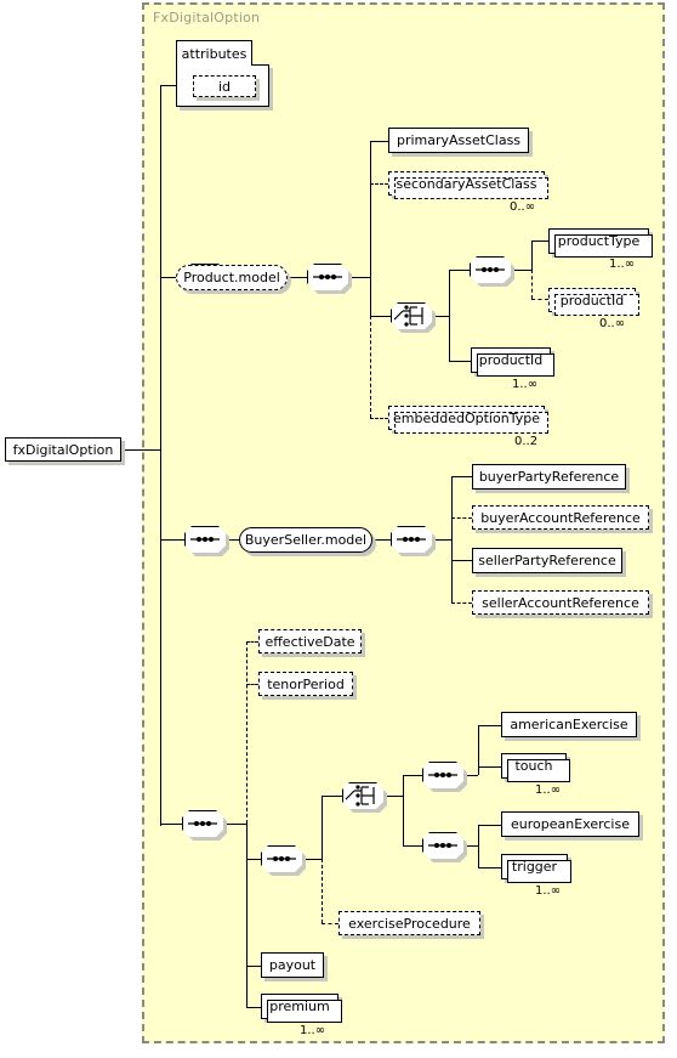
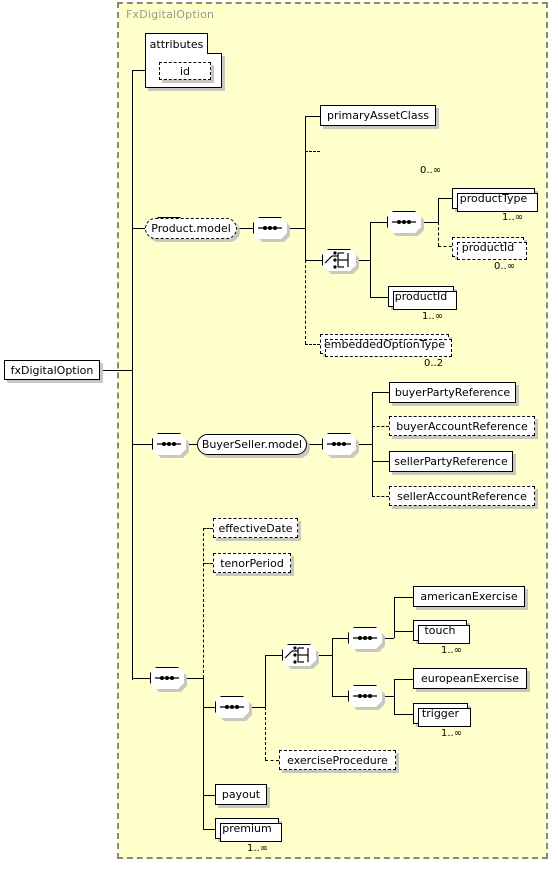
  FxDigitalOption
  fxDigitalOption
  attributes
  id
  Product.model
  primaryAssetClass
- secondaryAssetClass
  0..∞
  productType
  1..∞
  productId
  0..∞
  productId
  1..∞
  embeddedOptionType
  0..2
  BuyerSeller.model
  buyerPartyReference
  buyerAccountReference
  sellerPartyReference
  sellerAccountReference
  effectiveDate
  tenorPeriod
  americanExercise
  touch
  1..∞
  europeanExercise
  trigger
  1..∞
  exerciseProcedure
  payout
  premium
  1..∞
